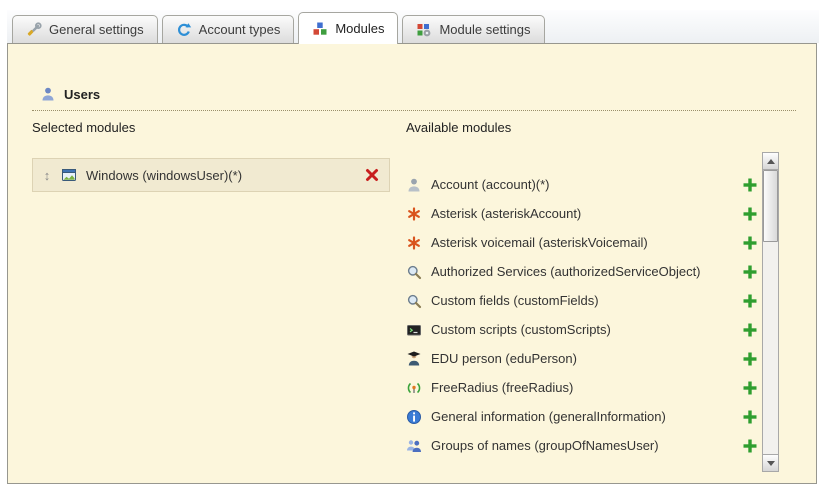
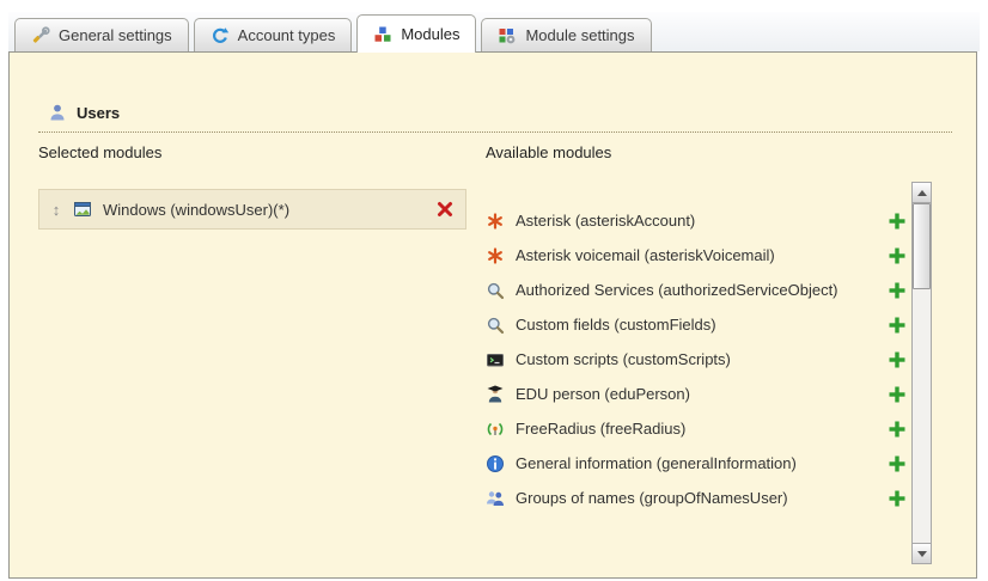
  General settings
  Account types
  Modules
  Module settings
  Users
  Selected modules
  Available modules
  ↕
  Windows (windowsUser)(*)
- Account (account)(*)
  Asterisk (asteriskAccount)
  Asterisk voicemail (asteriskVoicemail)
  Authorized Services (authorizedServiceObject)
  Custom fields (customFields)
  Custom scripts (customScripts)
  EDU person (eduPerson)
  FreeRadius (freeRadius)
  General information (generalInformation)
  Groups of names (groupOfNamesUser)
